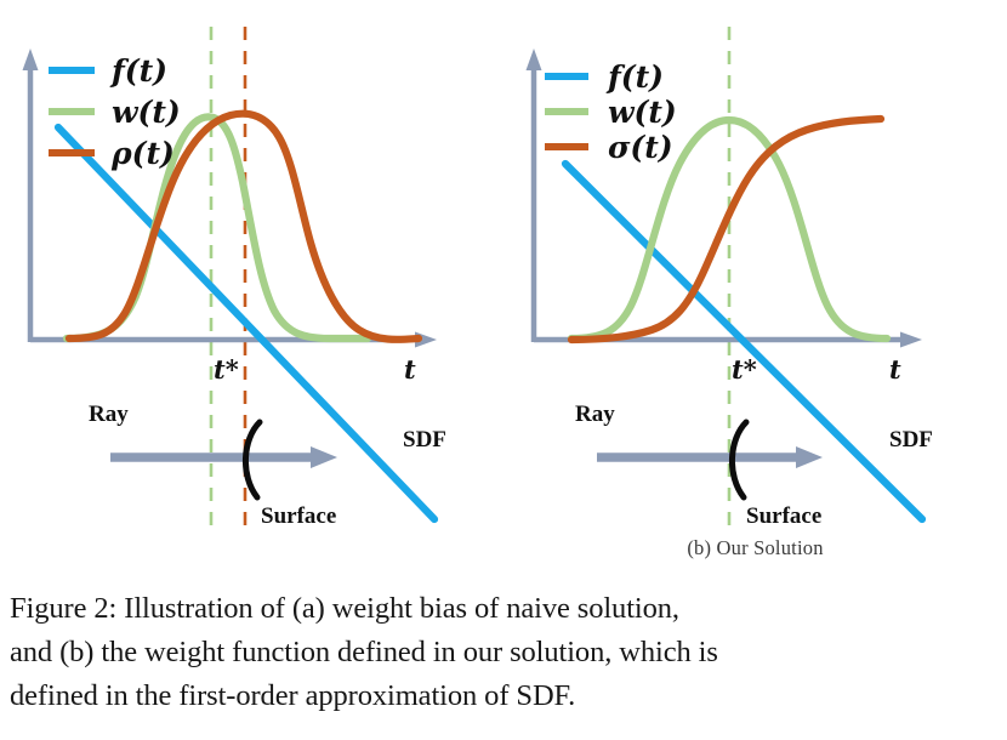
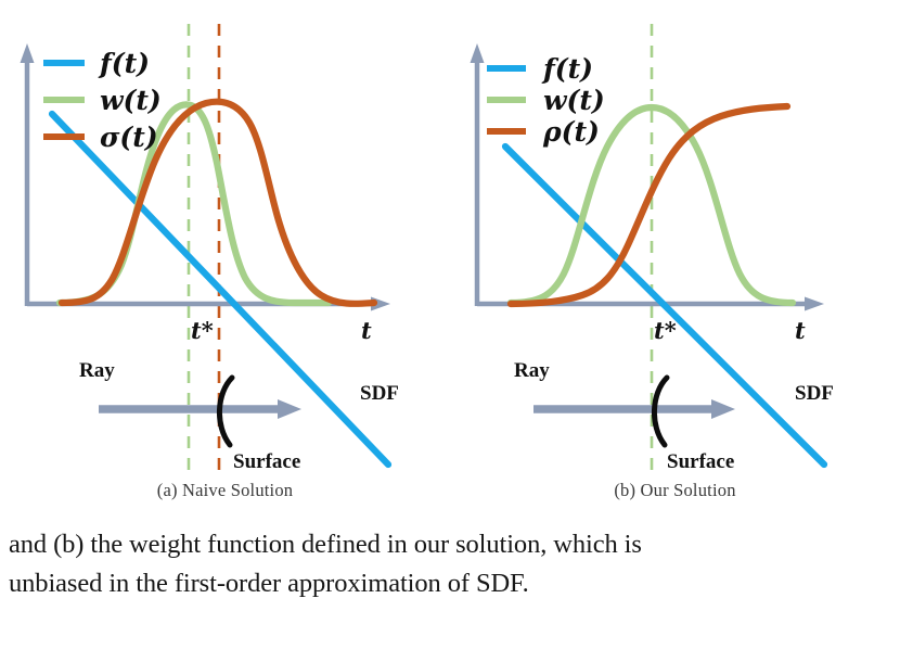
  f(t)
  w(t)
- ρ(t)
+ σ(t)
  t*
  t
  Ray
  Surface
  SDF
+ (a) Naive Solution
  f(t)
  w(t)
- σ(t)
+ ρ(t)
  t*
  t
  Ray
  Surface
  SDF
  (b) Our Solution
- Figure 2: Illustration of (a) weight bias of naive solution,
  and (b) the weight function defined in our solution, which is
- defined in the first-order approximation of SDF.
+ unbiased in the first-order approximation of SDF.
